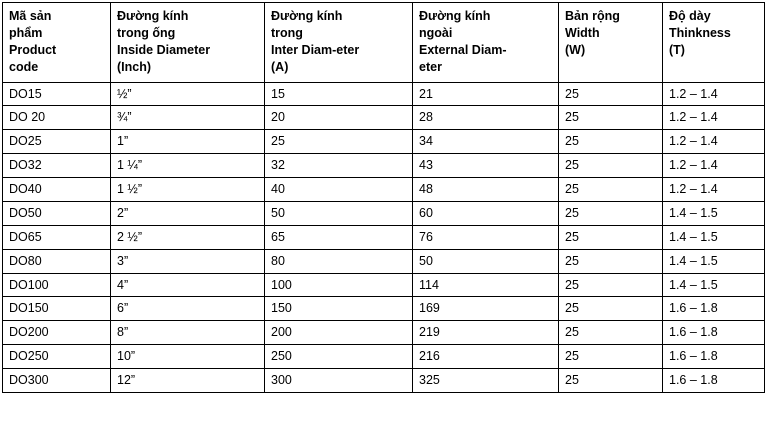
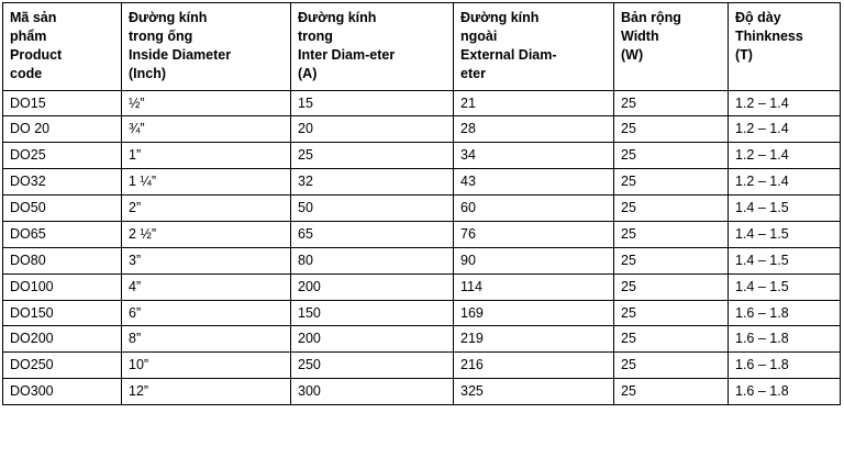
  Mã sản phẩm Product code	Đường kính trong ống Inside Diameter (Inch)	Đường kính trong Inter Diam-eter (A)	Đường kính ngoài External Diam- eter	Bản rộng Width (W)	Độ dày Thinkness (T)
  DO15	½”	15	21	25	1.2 – 1.4
  DO 20	¾”	20	28	25	1.2 – 1.4
  DO25	1”	25	34	25	1.2 – 1.4
  DO32	1 ¼”	32	43	25	1.2 – 1.4
- DO40	1 ½”	40	48	25	1.2 – 1.4
  DO50	2”	50	60	25	1.4 – 1.5
  DO65	2 ½”	65	76	25	1.4 – 1.5
- DO80	3”	80	50	25	1.4 – 1.5
+ DO80	3”	80	90	25	1.4 – 1.5
- DO100	4”	100	114	25	1.4 – 1.5
+ DO100	4”	200	114	25	1.4 – 1.5
  DO150	6”	150	169	25	1.6 – 1.8
  DO200	8”	200	219	25	1.6 – 1.8
  DO250	10”	250	216	25	1.6 – 1.8
  DO300	12”	300	325	25	1.6 – 1.8
